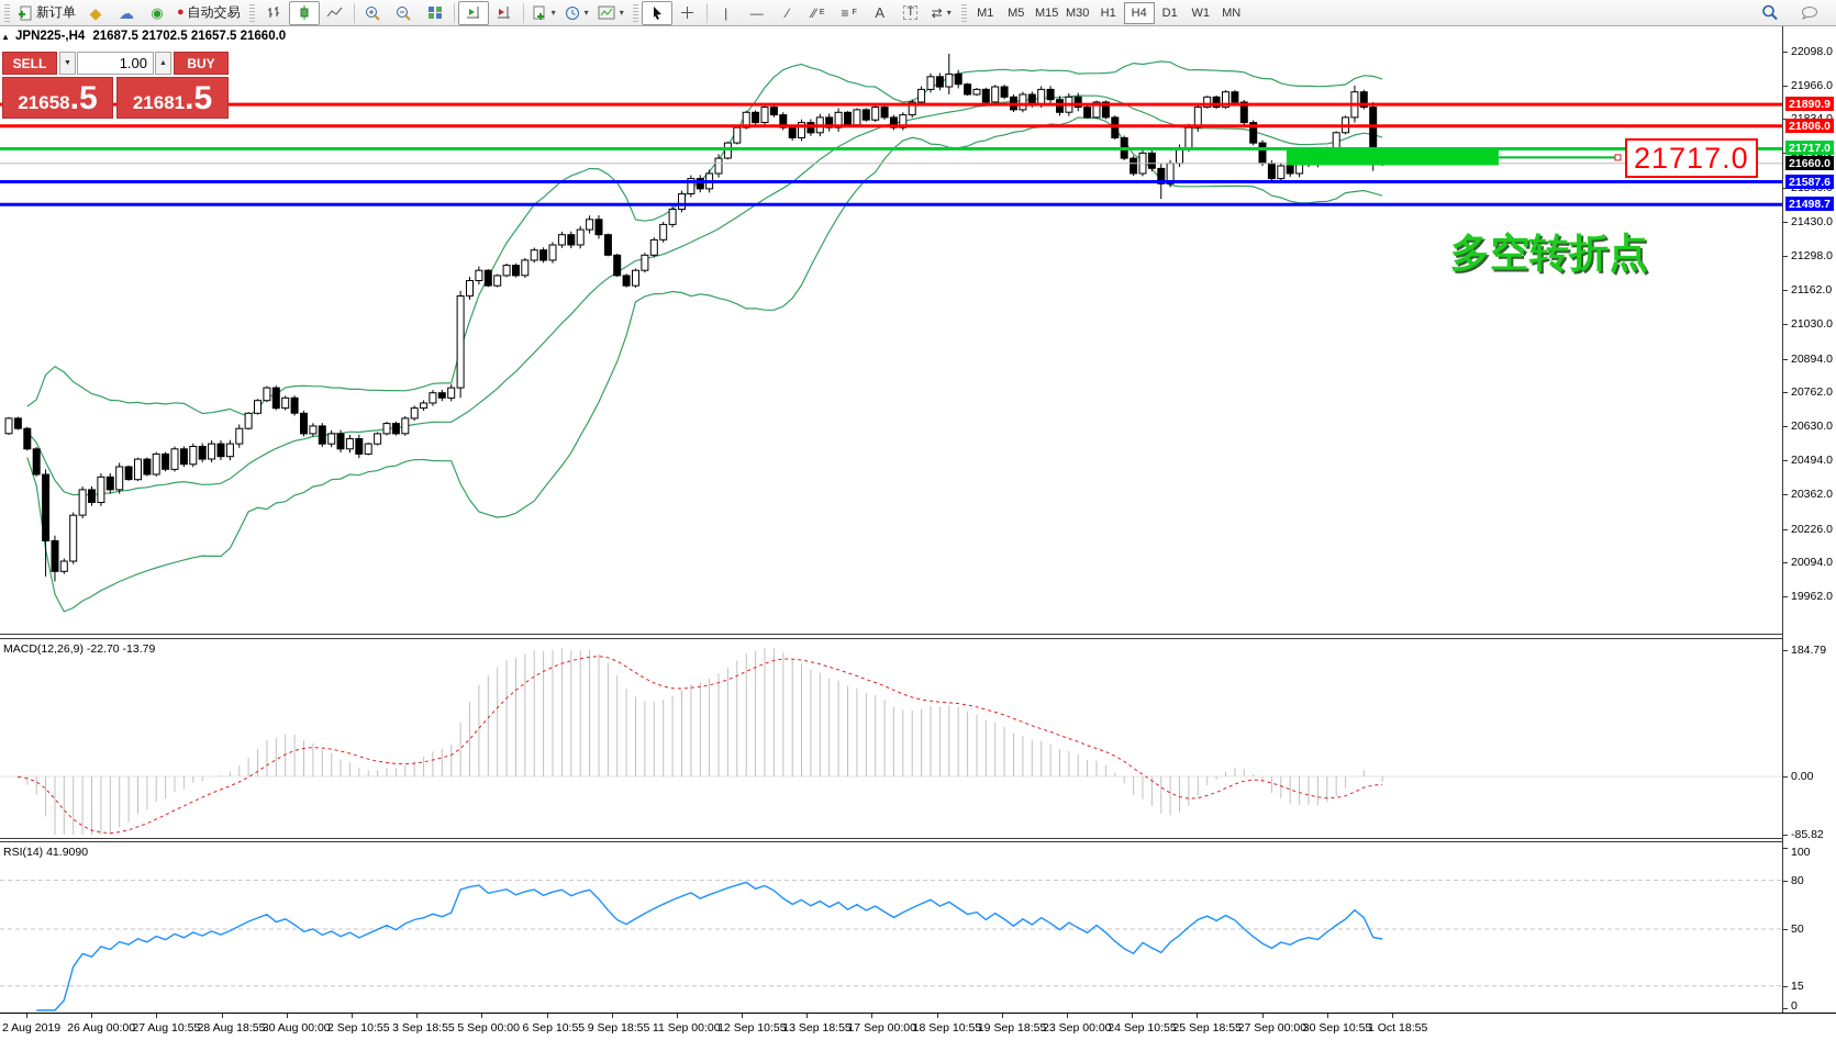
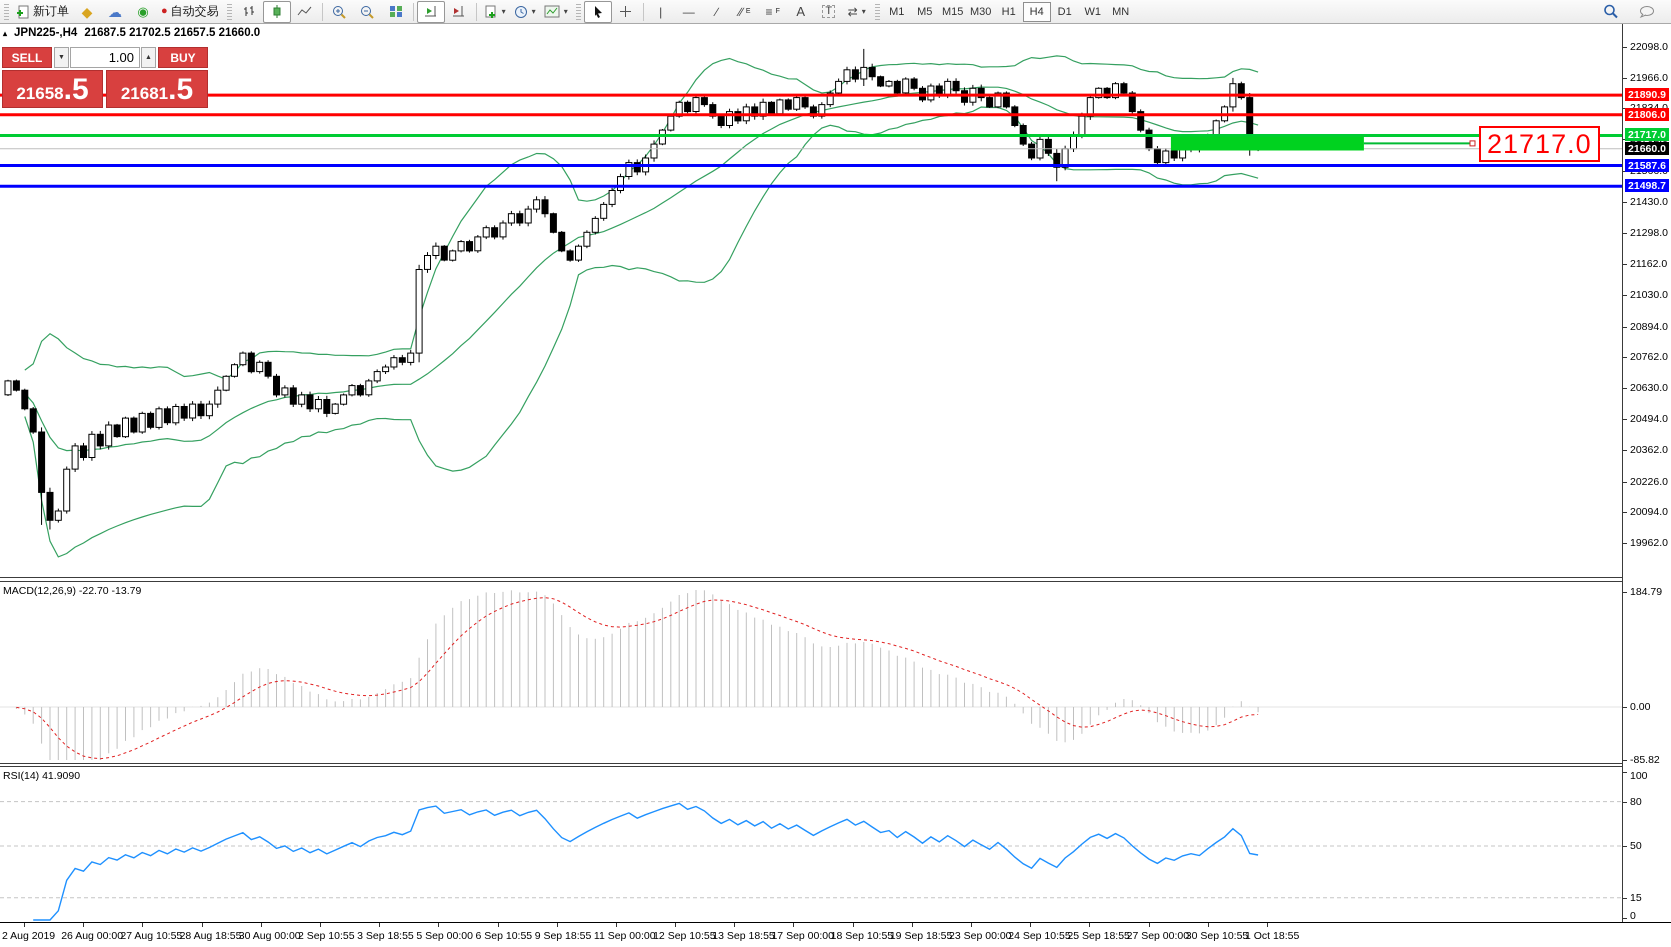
  新订单
  ◆
  ☁
  ◉
  ●
  自动交易
  ▾
  ▾
  ▾
  |
  —
  ∕
  ∕∕
  ≡
  A
  T
  ⇄
  ▾
  M1
  M5
  M15
  M30
  H1
  H4
  D1
  W1
  MN
  22098.0
  21966.0
  21430.0
  21298.0
  21162.0
  21030.0
  20894.0
  20762.0
  20630.0
  20494.0
  20362.0
  20226.0
  20094.0
  19962.0
  21890.9
  21806.0
  21717.0
  21660.0
  21587.6
  21498.7
  184.79
  0.00
  -85.82
  100
  80
  50
  15
  0
  2 Aug 2019
  26 Aug 00:00
  27 Aug 10:55
  28 Aug 18:55
  30 Aug 00:00
  2 Sep 10:55
  3 Sep 18:55
  5 Sep 00:00
  6 Sep 10:55
  9 Sep 18:55
  11 Sep 00:00
  12 Sep 10:55
  13 Sep 18:55
  17 Sep 00:00
  18 Sep 10:55
  19 Sep 18:55
  23 Sep 00:00
  24 Sep 10:55
  25 Sep 18:55
  27 Sep 00:00
  30 Sep 10:55
  1 Oct 18:55
  ▴
  JPN225-,H4
  21687.5 21702.5 21657.5 21660.0
  MACD(12,26,9) -22.70 -13.79
  RSI(14) 41.9090
  21717.0
- 多空转折点
  SELL
  1.00
  BUY
  21658
  .5
  21681
  .5
